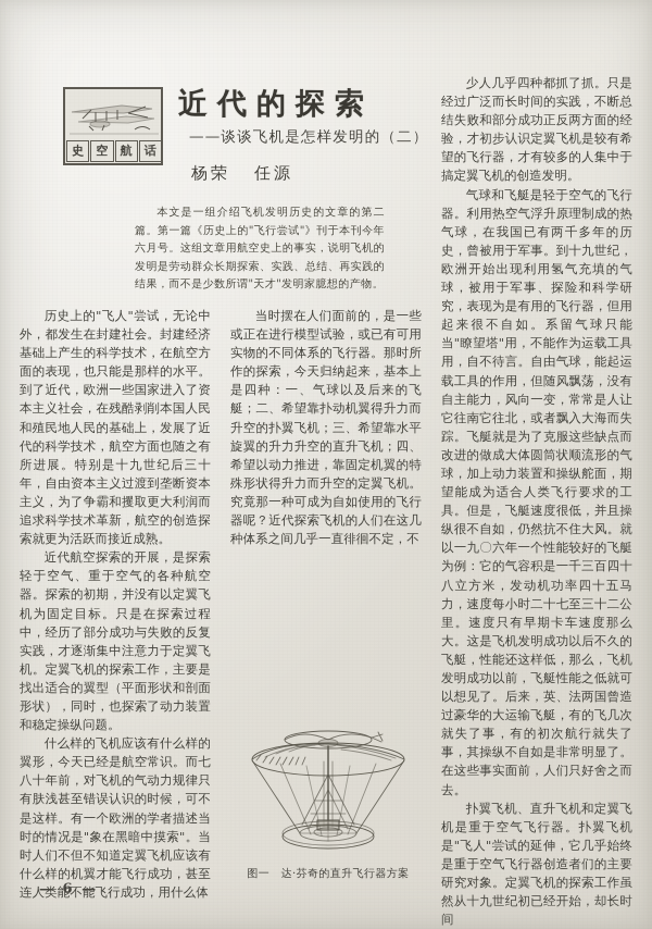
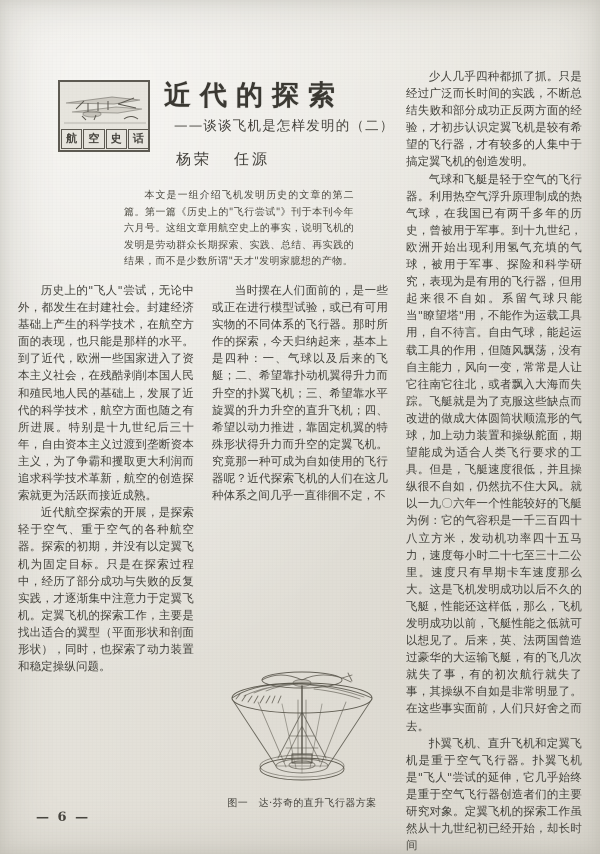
- 史
+ 航
  空
- 航
+ 史
  话
  近代的探索
  ——谈谈飞机是怎样发明的（二）
  杨荣 任源
  本文是一组介绍飞机发明历史的文章的第二篇。第一篇《历史上的"飞行尝试"》刊于本刊今年六月号。这组文章用航空史上的事实，说明飞机的发明是劳动群众长期探索、实践、总结、再实践的结果，而不是少数所谓"天才"发明家臆想的产物。
  历史上的"飞人"尝试，无论中外，都发生在封建社会。封建经济基础上产生的科学技术，在航空方面的表现，也只能是那样的水平。到了近代，欧洲一些国家进入了资本主义社会，在残酷剥削本国人民和殖民地人民的基础上，发展了近代的科学技术，航空方面也随之有所进展。特别是十九世纪后三十年，自由资本主义过渡到垄断资本主义，为了争霸和攫取更大利润而追求科学技术革新，航空的创造探索就更为活跃而接近成熟。
  近代航空探索的开展，是探索轻于空气、重于空气的各种航空器。探索的初期，并没有以定翼飞机为固定目标。只是在探索过程中，经历了部分成功与失败的反复实践，才逐渐集中注意力于定翼飞机。定翼飞机的探索工作，主要是找出适合的翼型（平面形状和剖面形状），同时，也探索了动力装置和稳定操纵问题。
- 什么样的飞机应该有什么样的翼形，今天已经是航空常识。而七八十年前，对飞机的气动力规律只有肤浅甚至错误认识的时候，可不是这样。有一个欧洲的学者描述当时的情况是"象在黑暗中摸索"。当时人们不但不知道定翼飞机应该有什么样的机翼才能飞行成功，甚至连人类能不能飞行成功，用什么体
  当时摆在人们面前的，是一些或正在进行模型试验，或已有可用实物的不同体系的飞行器。那时所作的探索，今天归纳起来，基本上是四种：一、气球以及后来的飞艇；二、希望靠扑动机翼得升力而升空的扑翼飞机；三、希望靠水平旋翼的升力升空的直升飞机；四、希望以动力推进，靠固定机翼的特殊形状得升力而升空的定翼飞机。究竟那一种可成为自如使用的飞行器呢？近代探索飞机的人们在这几种体系之间几乎一直徘徊不定，不
  少人几乎四种都抓了抓。只是经过广泛而长时间的实践，不断总结失败和部分成功正反两方面的经验，才初步认识定翼飞机是较有希望的飞行器，才有较多的人集中于搞定翼飞机的创造发明。
  气球和飞艇是轻于空气的飞行器。利用热空气浮升原理制成的热气球，在我国已有两千多年的历史，曾被用于军事。到十九世纪，欧洲开始出现利用氢气充填的气球，被用于军事、探险和科学研究，表现为是有用的飞行器，但用起来很不自如。系留气球只能当"瞭望塔"用，不能作为运载工具用，自不待言。自由气球，能起运载工具的作用，但随风飘荡，没有自主能力，风向一变，常常是人让它往南它往北，或者飘入大海而失踪。飞艇就是为了克服这些缺点而改进的做成大体圆筒状顺流形的气球，加上动力装置和操纵舵面，期望能成为适合人类飞行要求的工具。但是，飞艇速度很低，并且操纵很不自如，仍然抗不住大风。就以一九〇六年一个性能较好的飞艇为例：它的气容积是一千三百四十八立方米，发动机功率四十五马力，速度每小时二十七至三十二公里。速度只有早期卡车速度那么大。这是飞机发明成功以后不久的飞艇，性能还这样低，那么，飞机发明成功以前，飞艇性能之低就可以想见了。后来，英、法两国曾造过豪华的大运输飞艇，有的飞几次就失了事，有的初次航行就失了事，其操纵不自如是非常明显了。在这些事实面前，人们只好舍之而去。
  扑翼飞机、直升飞机和定翼飞机是重于空气飞行器。扑翼飞机是"飞人"尝试的延伸，它几乎始终是重于空气飞行器创造者们的主要研究对象。定翼飞机的探索工作虽然从十九世纪初已经开始，却长时间
  图一 达·芬奇的直升飞行器方案
  — 6 —
